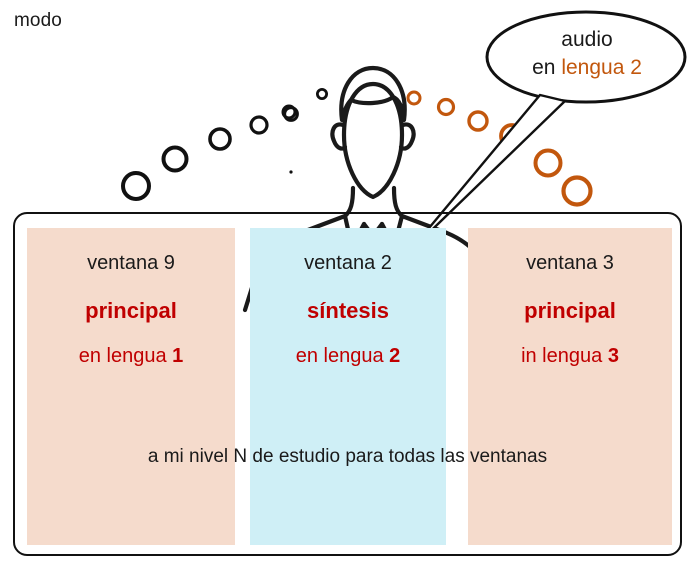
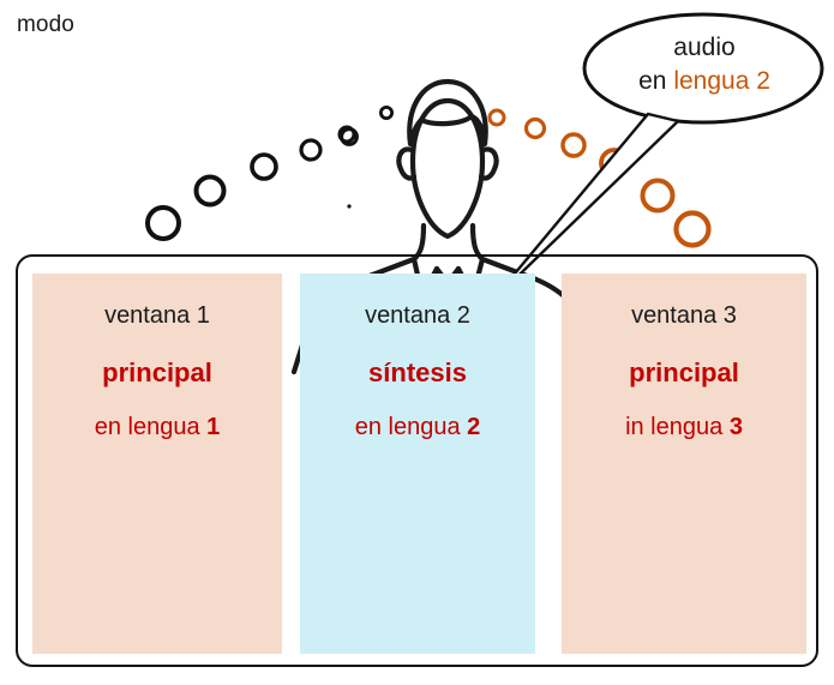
  modo
  audio
  en lengua 2
- ventana 9
+ ventana 1
  principal
  en lengua 1
  ventana 2
  síntesis
  en lengua 2
  ventana 3
  principal
  in lengua 3
- a mi nivel N de estudio para todas las ventanas
